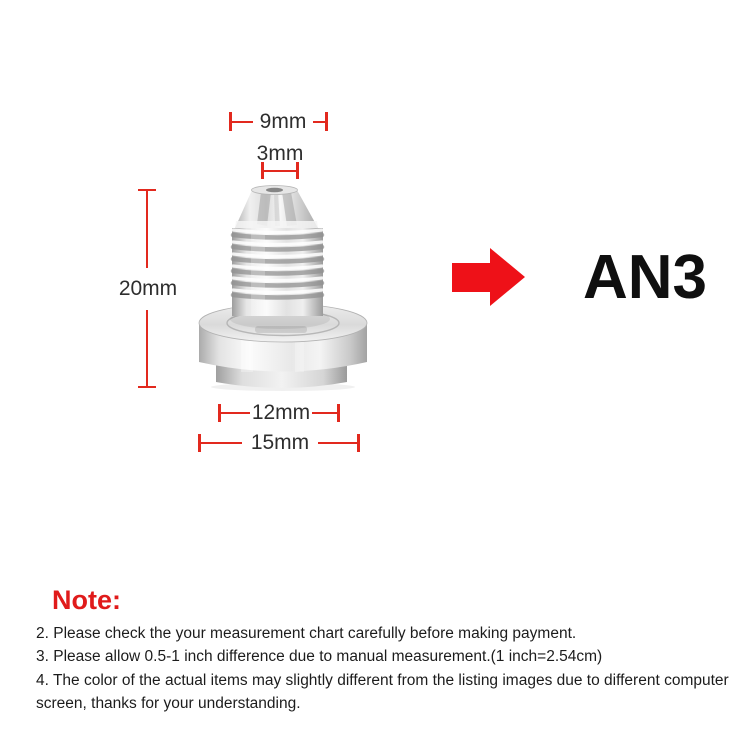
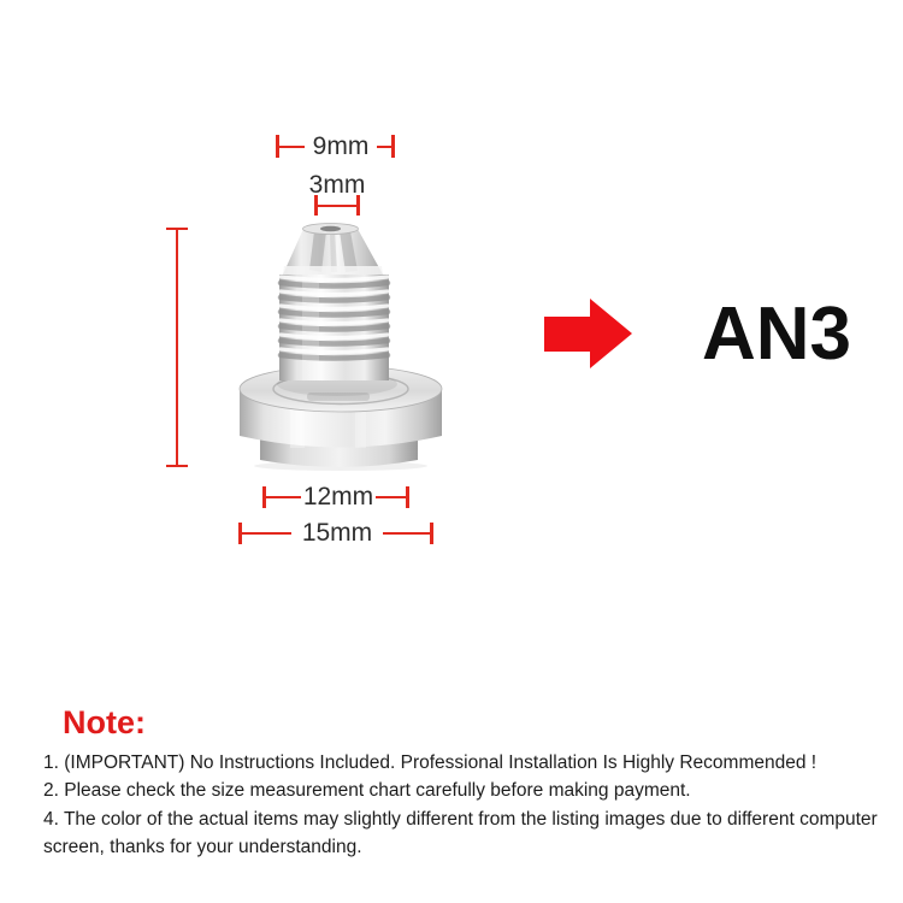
  9mm
  3mm
- 20mm
  12mm
  15mm
  AN3
  Note:
+ 1. (IMPORTANT) No Instructions Included. Professional Installation Is Highly Recommended !
- 2. Please check the your measurement chart carefully before making payment.
+ 2. Please check the size measurement chart carefully before making payment.
- 3. Please allow 0.5-1 inch difference due to manual measurement.(1 inch=2.54cm)
  4. The color of the actual items may slightly different from the listing images due to different computer
  screen, thanks for your understanding.
